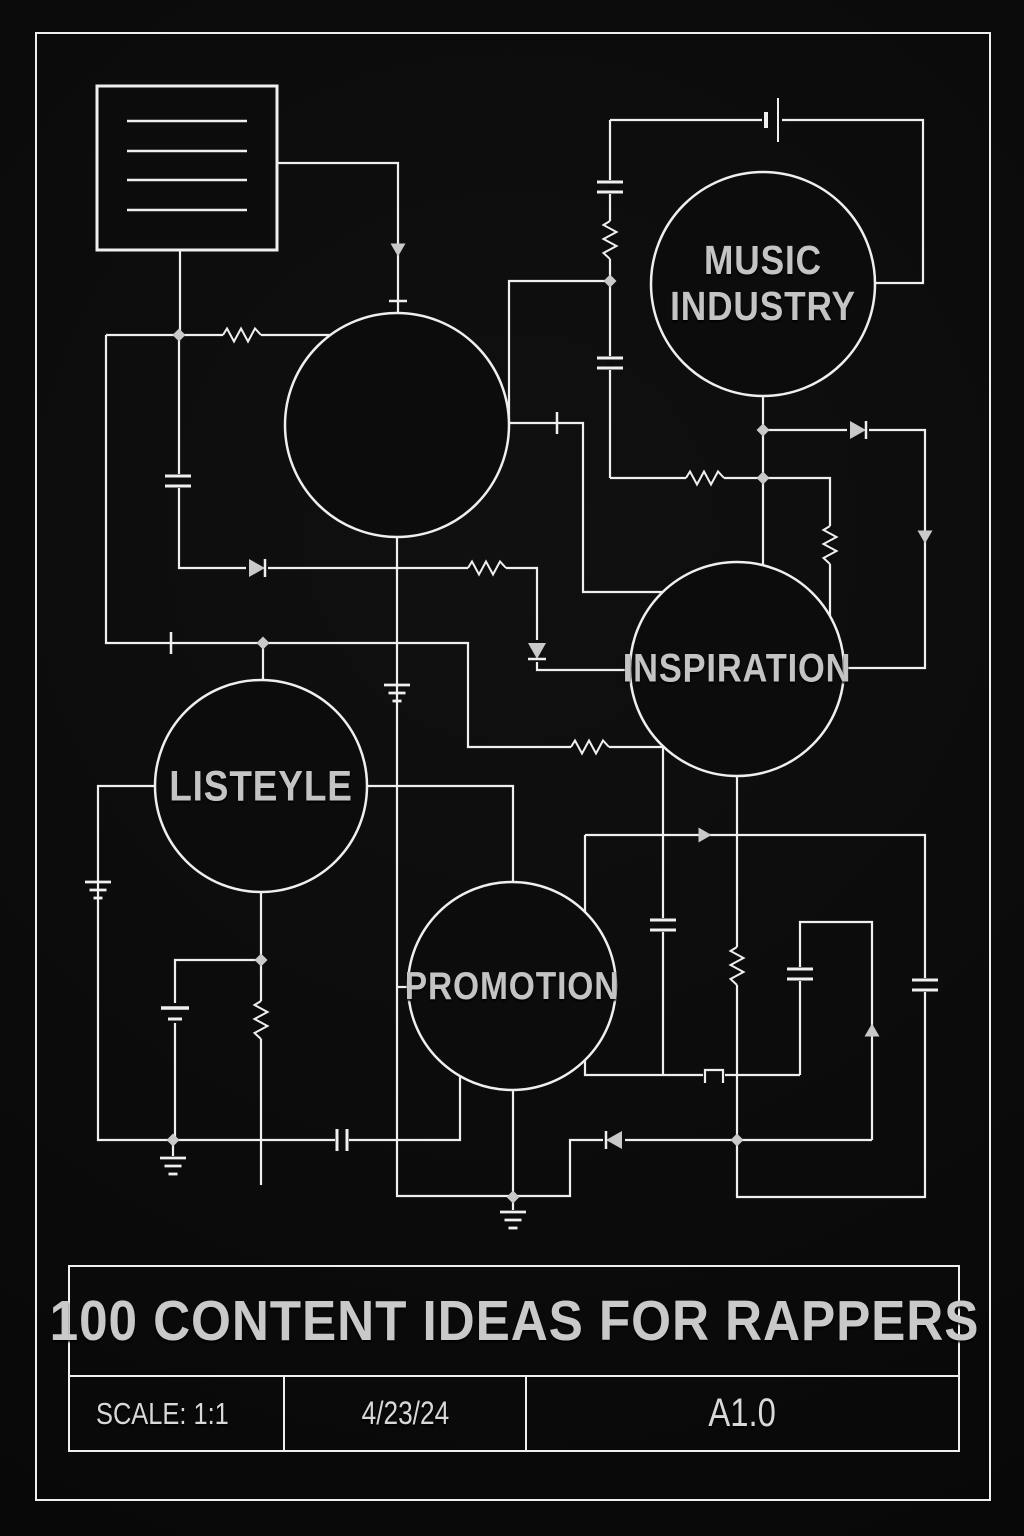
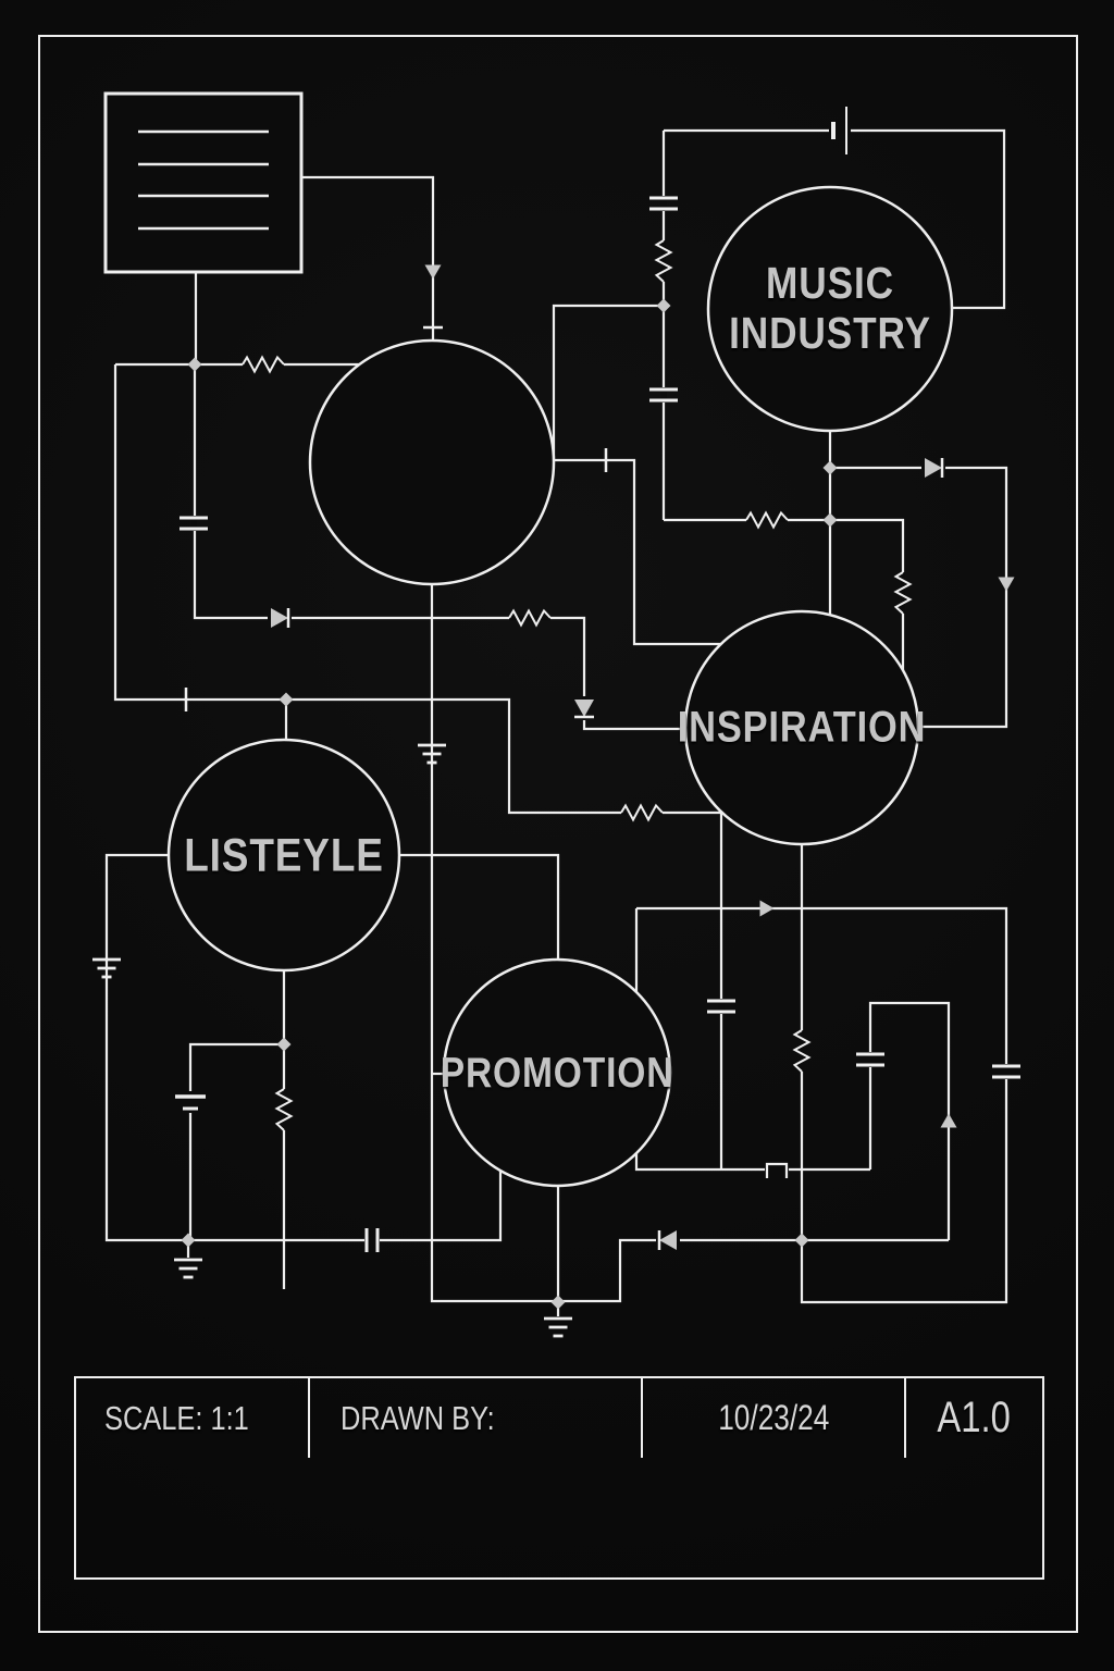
  MUSIC
  INDUSTRY
  INSPIRATION
  LISTEYLE
  PROMOTION
- 100 CONTENT IDEAS FOR RAPPERS
  SCALE: 1:1
+ DRAWN BY:
- 4/23/24
+ 10/23/24
  A1.0
